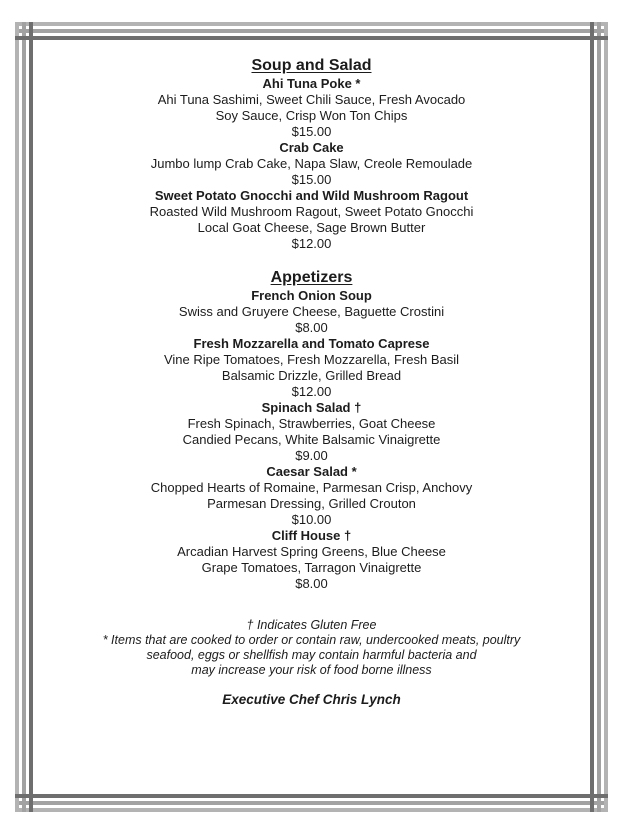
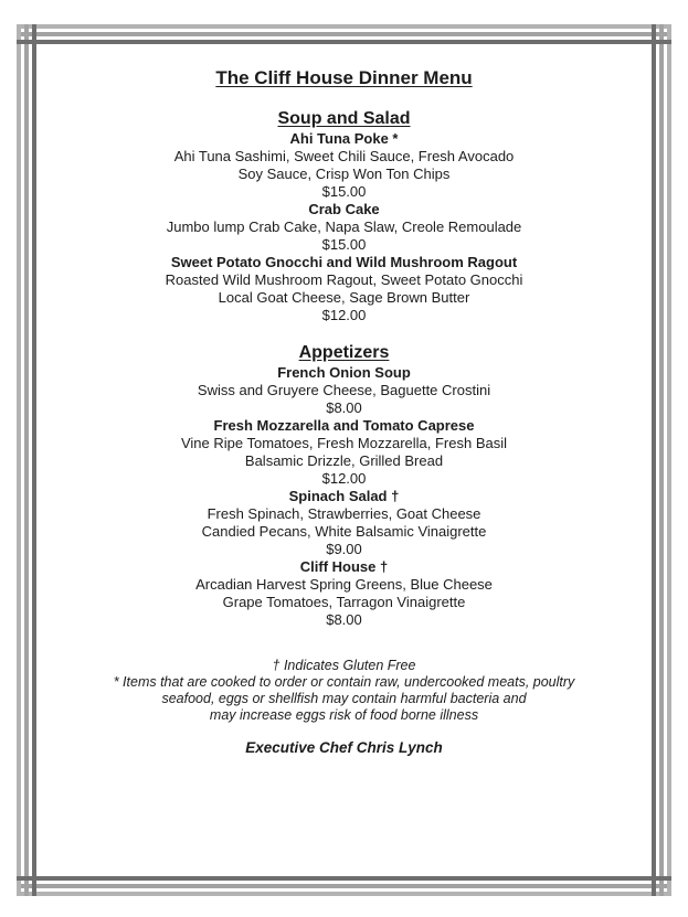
+ The Cliff House Dinner Menu
  Soup and Salad
  Ahi Tuna Poke *
  Ahi Tuna Sashimi, Sweet Chili Sauce, Fresh Avocado
  Soy Sauce, Crisp Won Ton Chips
  $15.00
  Crab Cake
  Jumbo lump Crab Cake, Napa Slaw, Creole Remoulade
  $15.00
  Sweet Potato Gnocchi and Wild Mushroom Ragout
  Roasted Wild Mushroom Ragout, Sweet Potato Gnocchi
  Local Goat Cheese, Sage Brown Butter
  $12.00
  Appetizers
  French Onion Soup
  Swiss and Gruyere Cheese, Baguette Crostini
  $8.00
  Fresh Mozzarella and Tomato Caprese
  Vine Ripe Tomatoes, Fresh Mozzarella, Fresh Basil
  Balsamic Drizzle, Grilled Bread
  $12.00
  Spinach Salad †
  Fresh Spinach, Strawberries, Goat Cheese
  Candied Pecans, White Balsamic Vinaigrette
  $9.00
- Caesar Salad *
- Chopped Hearts of Romaine, Parmesan Crisp, Anchovy
- Parmesan Dressing, Grilled Crouton
- $10.00
  Cliff House †
  Arcadian Harvest Spring Greens, Blue Cheese
  Grape Tomatoes, Tarragon Vinaigrette
  $8.00
  † Indicates Gluten Free
  * Items that are cooked to order or contain raw, undercooked meats, poultry
  seafood, eggs or shellfish may contain harmful bacteria and
- may increase your risk of food borne illness
+ may increase eggs risk of food borne illness
  Executive Chef Chris Lynch
